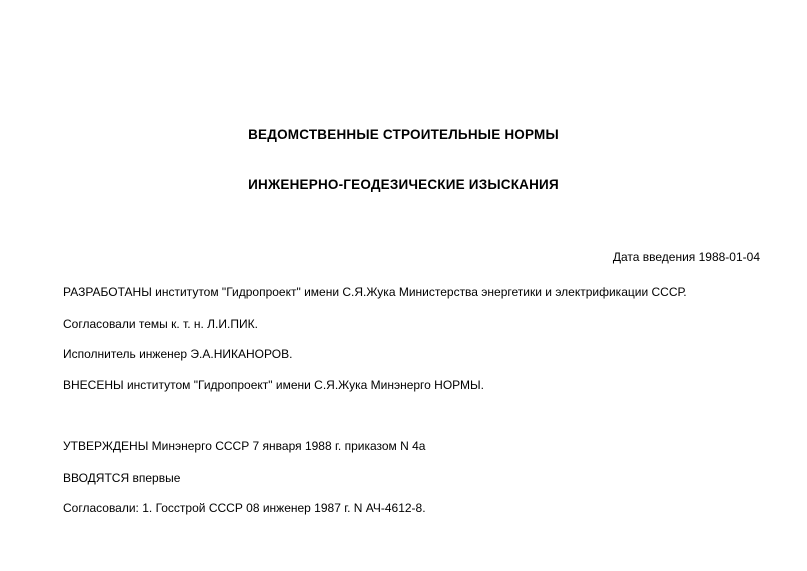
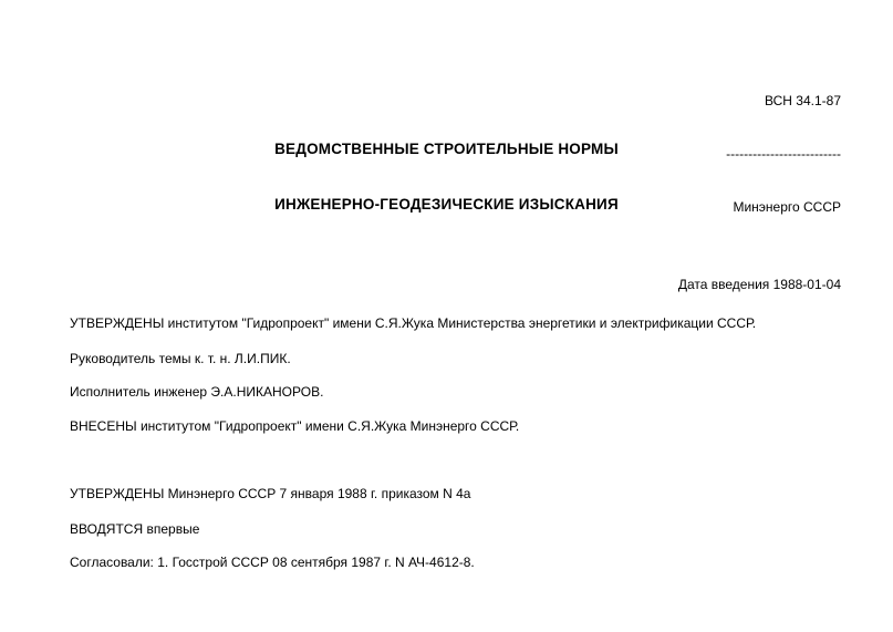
+ ВСН 34.1-87
+ --------------------------
+ Минэнерго СССР
  ВЕДОМСТВЕННЫЕ СТРОИТЕЛЬНЫЕ НОРМЫ
  ИНЖЕНЕРНО-ГЕОДЕЗИЧЕСКИЕ ИЗЫСКАНИЯ
  Дата введения 1988-01-04
- РАЗРАБОТАНЫ институтом "Гидропроект" имени С.Я.Жука Министерства энергетики и электрификации СССР.
+ УТВЕРЖДЕНЫ институтом "Гидропроект" имени С.Я.Жука Министерства энергетики и электрификации СССР.
- Согласовали темы к. т. н. Л.И.ПИК.
+ Руководитель темы к. т. н. Л.И.ПИК.
  Исполнитель инженер Э.А.НИКАНОРОВ.
- ВНЕСЕНЫ институтом "Гидропроект" имени С.Я.Жука Минэнерго НОРМЫ.
+ ВНЕСЕНЫ институтом "Гидропроект" имени С.Я.Жука Минэнерго СССР.
  УТВЕРЖДЕНЫ Минэнерго СССР 7 января 1988 г. приказом N 4а
  ВВОДЯТСЯ впервые
- Согласовали: 1. Госстрой СССР 08 инженер 1987 г. N АЧ-4612-8.
+ Согласовали: 1. Госстрой СССР 08 сентября 1987 г. N АЧ-4612-8.
